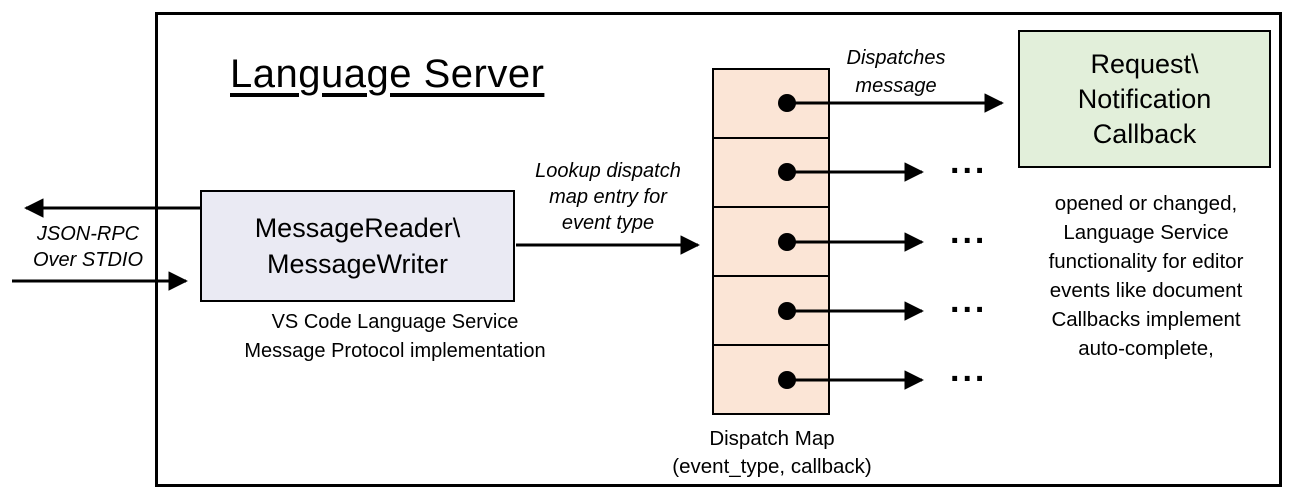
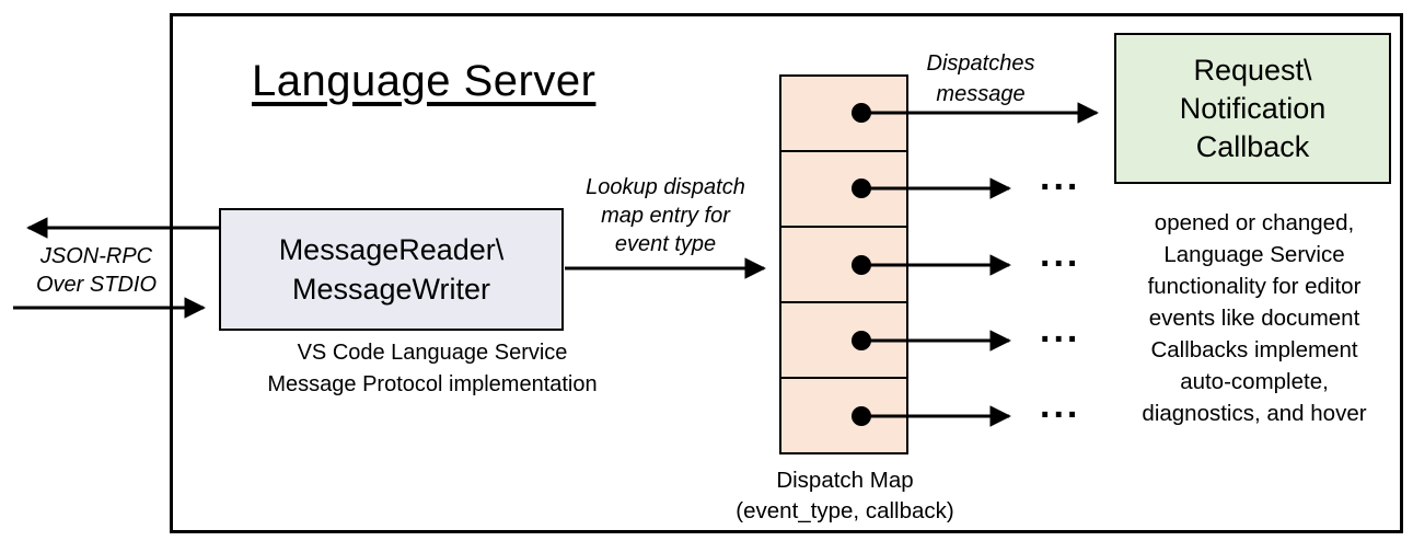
  Language Server
  MessageReader\
  MessageWriter
  Request\
  Notification
  Callback
  JSON-RPC
  Over STDIO
  VS Code Language Service
  Message Protocol implementation
  Lookup dispatch
  map entry for
  event type
  Dispatches
  message
  opened or changed,
  Language Service
  functionality for editor
  events like document
  Callbacks implement
  auto-complete,
+ diagnostics, and hover
  Dispatch Map
  (event_type, callback)
  ...
  ...
  ...
  ...
